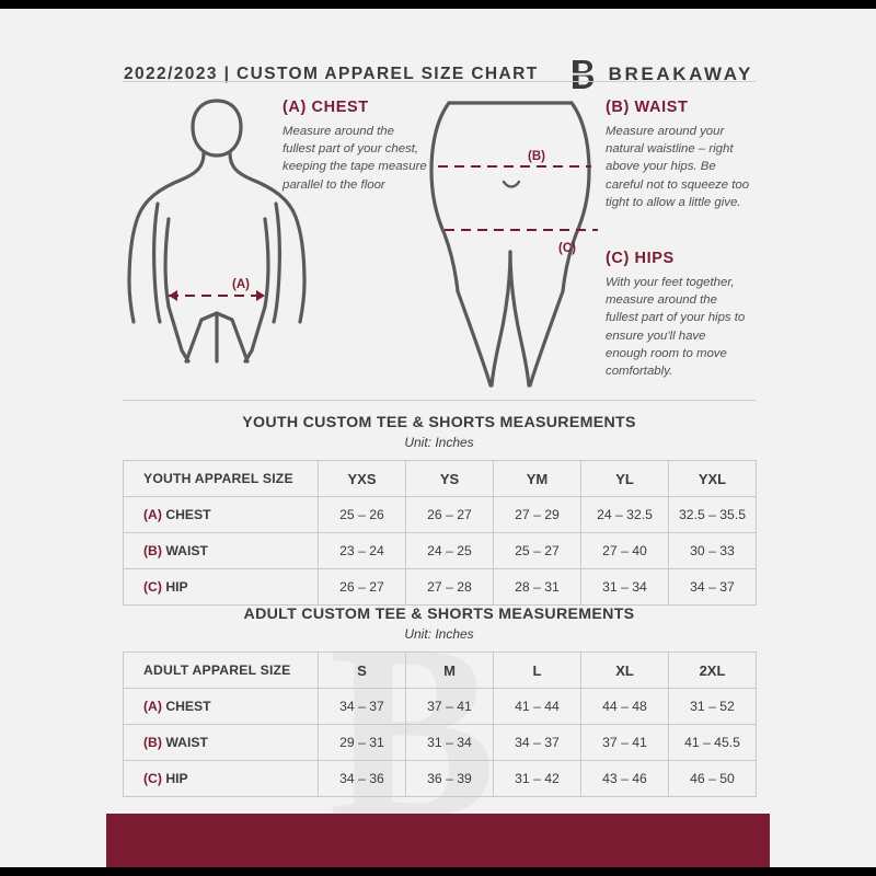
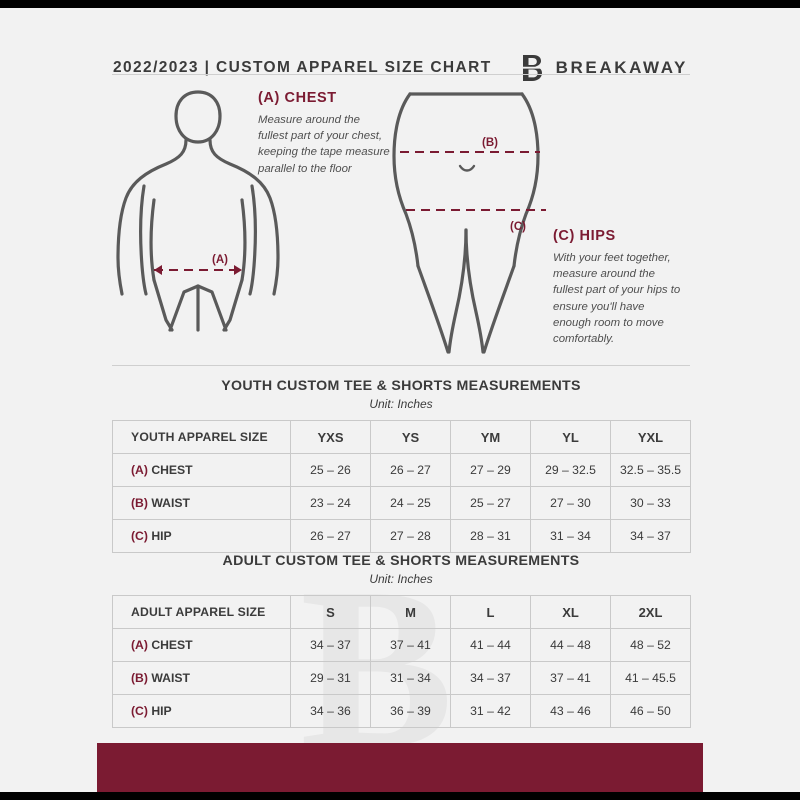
  B
  2022/2023 | CUSTOM APPAREL SIZE CHART
  BREAKAWAY
  (A)
  (B)
  (C)
  (A) CHEST
  Measure around the fullest part of your chest, keeping the tape measure parallel to the floor
- (B) WAIST
- Measure around your natural waistline – right above your hips. Be careful not to squeeze too tight to allow a little give.
  (C) HIPS
  With your feet together, measure around the fullest part of your hips to ensure you'll have enough room to move comfortably.
  YOUTH CUSTOM TEE & SHORTS MEASUREMENTS
  Unit: Inches
  YOUTH APPAREL SIZE	YXS	YS	YM	YL	YXL
- (A) CHEST	25 – 26	26 – 27	27 – 29	24 – 32.5	32.5 – 35.5
+ (A) CHEST	25 – 26	26 – 27	27 – 29	29 – 32.5	32.5 – 35.5
- (B) WAIST	23 – 24	24 – 25	25 – 27	27 – 40	30 – 33
+ (B) WAIST	23 – 24	24 – 25	25 – 27	27 – 30	30 – 33
  (C) HIP	26 – 27	27 – 28	28 – 31	31 – 34	34 – 37
  ADULT CUSTOM TEE & SHORTS MEASUREMENTS
  Unit: Inches
  ADULT APPAREL SIZE	S	M	L	XL	2XL
- (A) CHEST	34 – 37	37 – 41	41 – 44	44 – 48	31 – 52
+ (A) CHEST	34 – 37	37 – 41	41 – 44	44 – 48	48 – 52
  (B) WAIST	29 – 31	31 – 34	34 – 37	37 – 41	41 – 45.5
  (C) HIP	34 – 36	36 – 39	31 – 42	43 – 46	46 – 50
